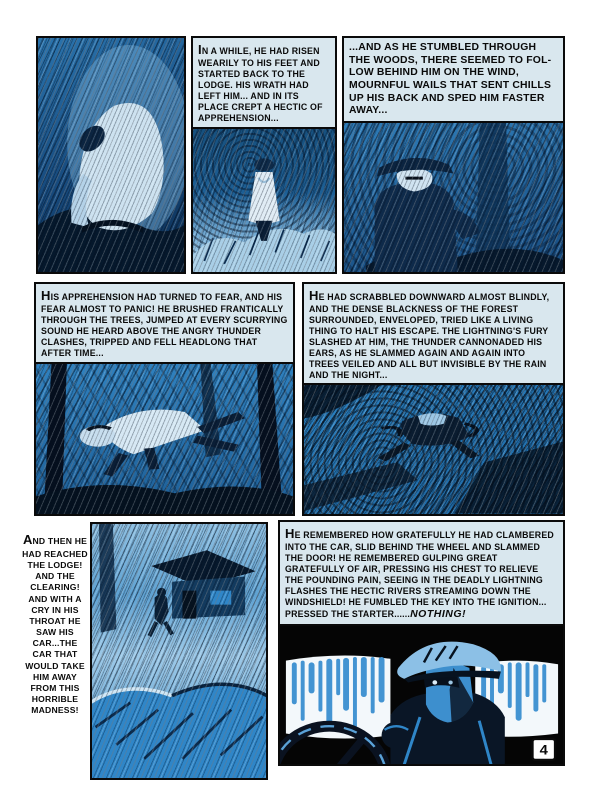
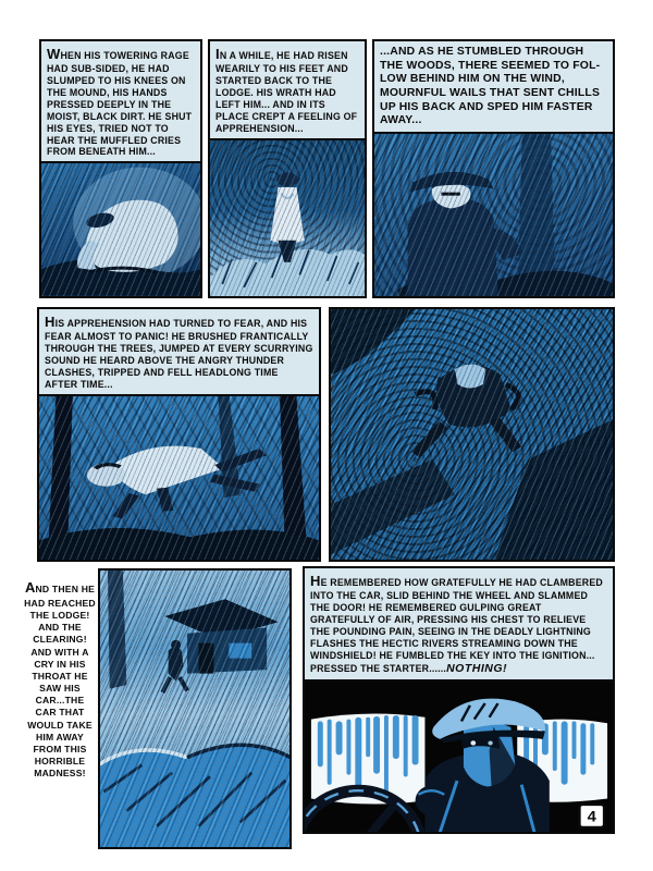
+ WHEN HIS TOWERING RAGE HAD SUB-SIDED, HE HAD SLUMPED TO HIS KNEES ON THE MOUND, HIS HANDS PRESSED DEEPLY IN THE MOIST, BLACK DIRT. HE SHUT HIS EYES, TRIED NOT TO HEAR THE MUFFLED CRIES FROM BENEATH HIM...
- IN A WHILE, HE HAD RISEN WEARILY TO HIS FEET AND STARTED BACK TO THE LODGE. HIS WRATH HAD LEFT HIM... AND IN ITS PLACE CREPT A HECTIC OF APPREHENSION...
+ IN A WHILE, HE HAD RISEN WEARILY TO HIS FEET AND STARTED BACK TO THE LODGE. HIS WRATH HAD LEFT HIM... AND IN ITS PLACE CREPT A FEELING OF APPREHENSION...
  ...AND AS HE STUMBLED THROUGH THE WOODS, THERE SEEMED TO FOL-LOW BEHIND HIM ON THE WIND, MOURNFUL WAILS THAT SENT CHILLS UP HIS BACK AND SPED HIM FASTER AWAY...
- HIS APPREHENSION HAD TURNED TO FEAR, AND HIS FEAR ALMOST TO PANIC! HE BRUSHED FRANTICALLY THROUGH THE TREES, JUMPED AT EVERY SCURRYING SOUND HE HEARD ABOVE THE ANGRY THUNDER CLASHES, TRIPPED AND FELL HEADLONG THAT AFTER TIME...
+ HIS APPREHENSION HAD TURNED TO FEAR, AND HIS FEAR ALMOST TO PANIC! HE BRUSHED FRANTICALLY THROUGH THE TREES, JUMPED AT EVERY SCURRYING SOUND HE HEARD ABOVE THE ANGRY THUNDER CLASHES, TRIPPED AND FELL HEADLONG TIME AFTER TIME...
- HE HAD SCRABBLED DOWNWARD ALMOST BLINDLY, AND THE DENSE BLACKNESS OF THE FOREST SURROUNDED, ENVELOPED, TRIED LIKE A LIVING THING TO HALT HIS ESCAPE. THE LIGHTNING'S FURY SLASHED AT HIM, THE THUNDER CANNONADED HIS EARS, AS HE SLAMMED AGAIN AND AGAIN INTO TREES VEILED AND ALL BUT INVISIBLE BY THE RAIN AND THE NIGHT...
  AND THEN HE HAD REACHED THE LODGE! AND THE CLEARING! AND WITH A CRY IN HIS THROAT HE SAW HIS CAR...THE CAR THAT WOULD TAKE HIM AWAY FROM THIS HORRIBLE MADNESS!
  HE REMEMBERED HOW GRATEFULLY HE HAD CLAMBERED INTO THE CAR, SLID BEHIND THE WHEEL AND SLAMMED THE DOOR! HE REMEMBERED GULPING GREAT GRATEFULLY OF AIR, PRESSING HIS CHEST TO RELIEVE THE POUNDING PAIN, SEEING IN THE DEADLY LIGHTNING FLASHES THE HECTIC RIVERS STREAMING DOWN THE WINDSHIELD! HE FUMBLED THE KEY INTO THE IGNITION... PRESSED THE STARTER......NOTHING!
  4
